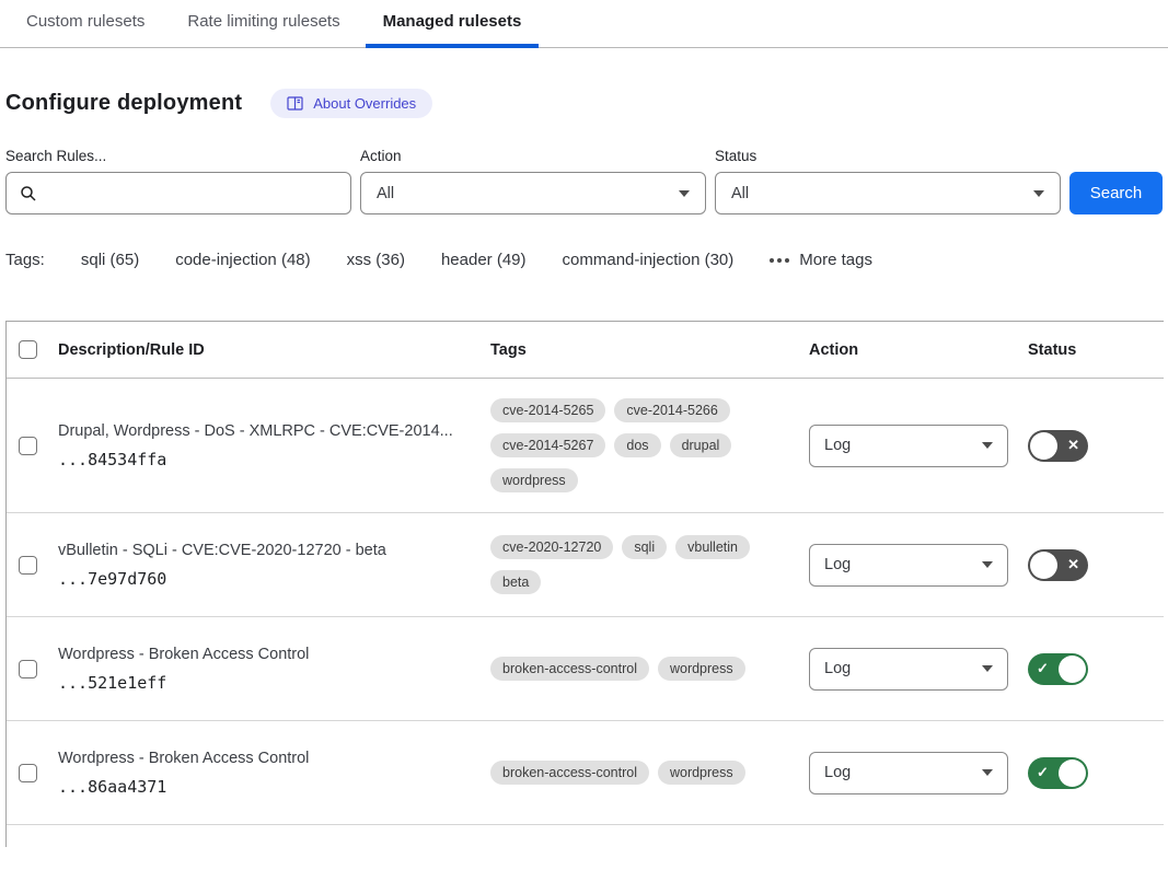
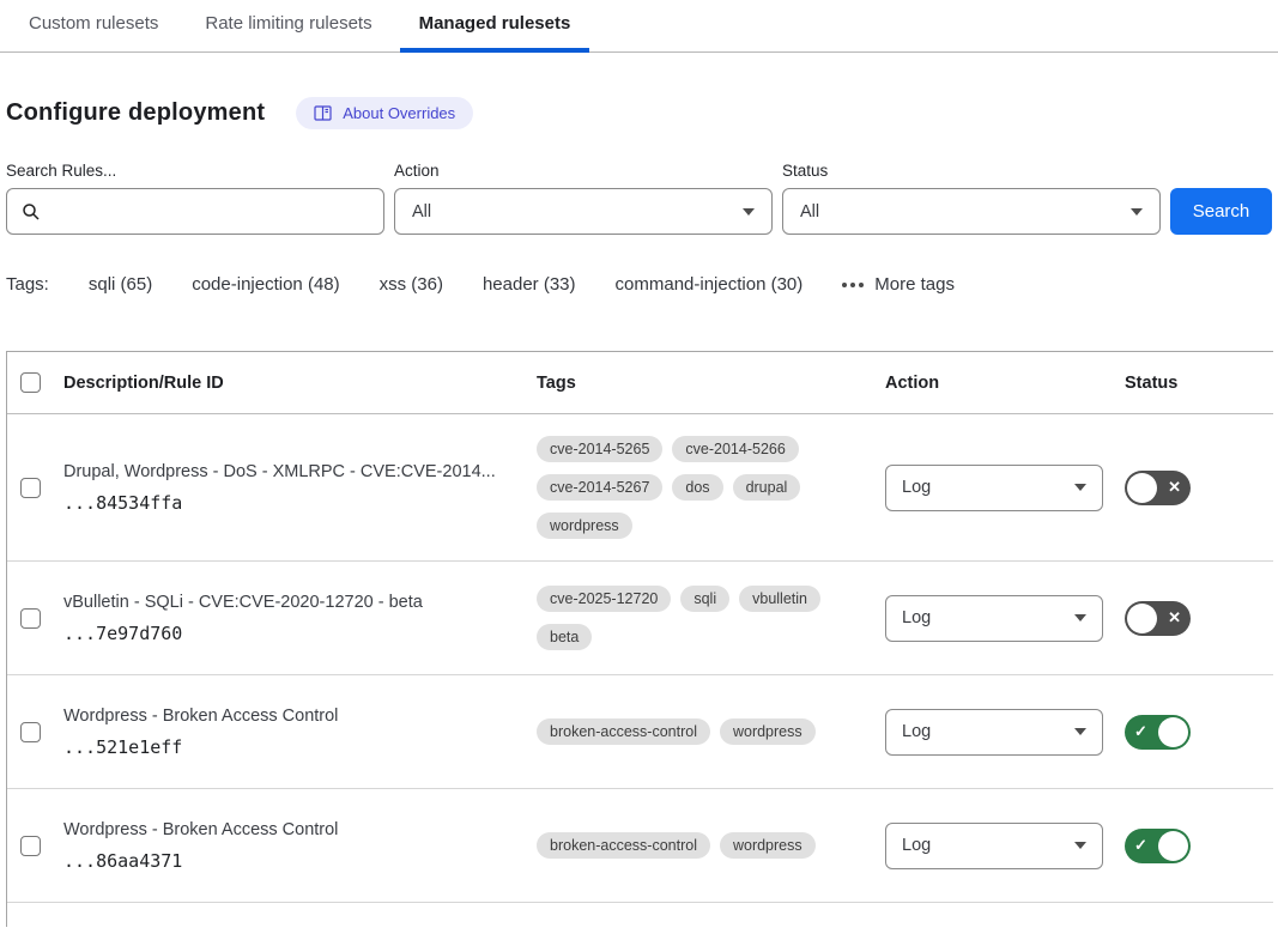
  Custom rulesets
  Rate limiting rulesets
  Managed rulesets
  Configure deployment
  About Overrides
  Search Rules...
  Action
  All
  Status
  All
  Search
  Tags:
  sqli (65)
  code-injection (48)
  xss (36)
- header (49)
+ header (33)
  command-injection (30)
  More tags
  Description/Rule ID
  Tags
  Action
  Status
  Drupal, Wordpress - DoS - XMLRPC - CVE:CVE-2014...
  ...84534ffa
  cve-2014-5265
  cve-2014-5266
  cve-2014-5267
  dos
  drupal
  wordpress
  Log
  ✕
  vBulletin - SQLi - CVE:CVE-2020-12720 - beta
  ...7e97d760
- cve-2020-12720
+ cve-2025-12720
  sqli
  vbulletin
  beta
  Log
  ✕
  Wordpress - Broken Access Control
  ...521e1eff
  broken-access-control
  wordpress
  Log
  ✓
  Wordpress - Broken Access Control
  ...86aa4371
  broken-access-control
  wordpress
  Log
  ✓
